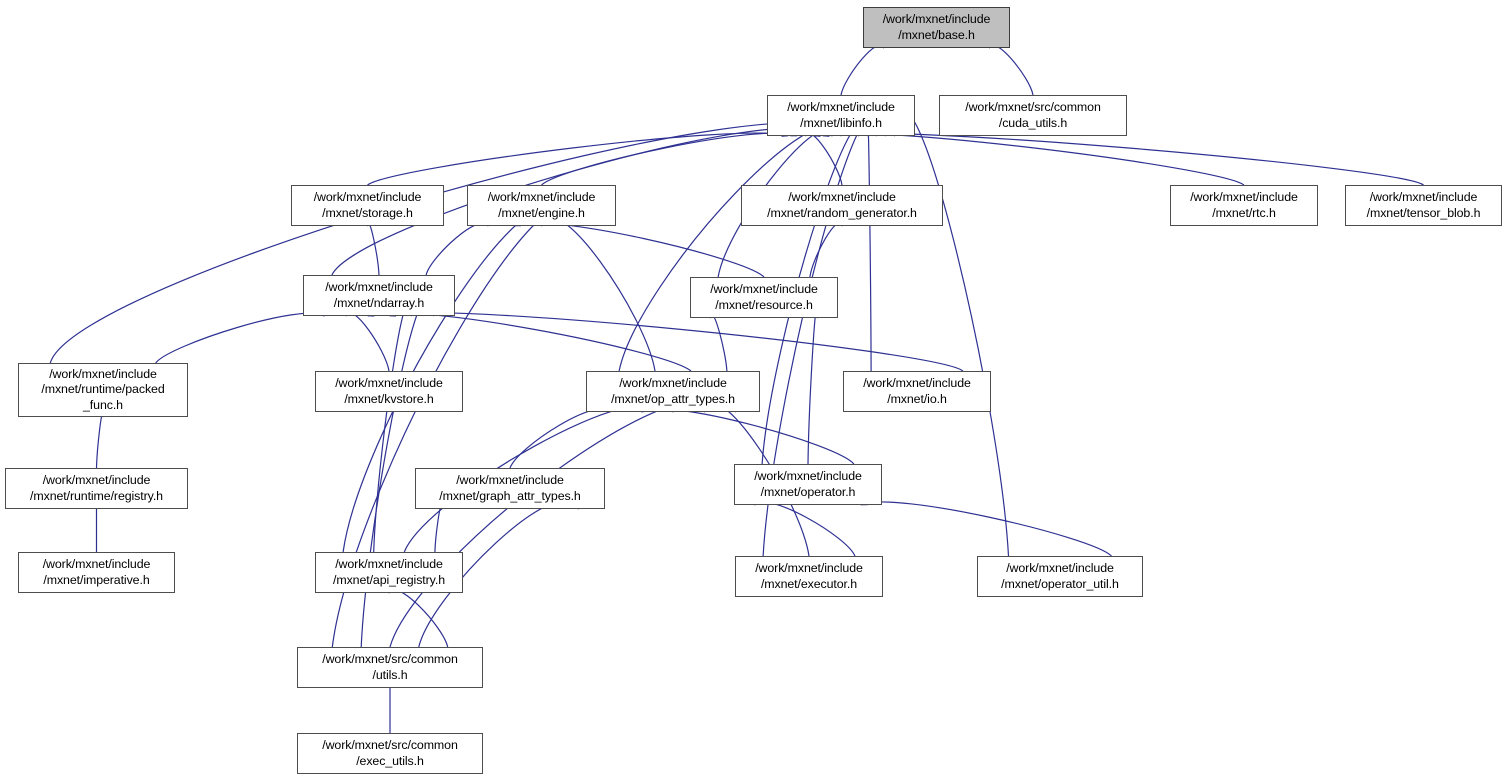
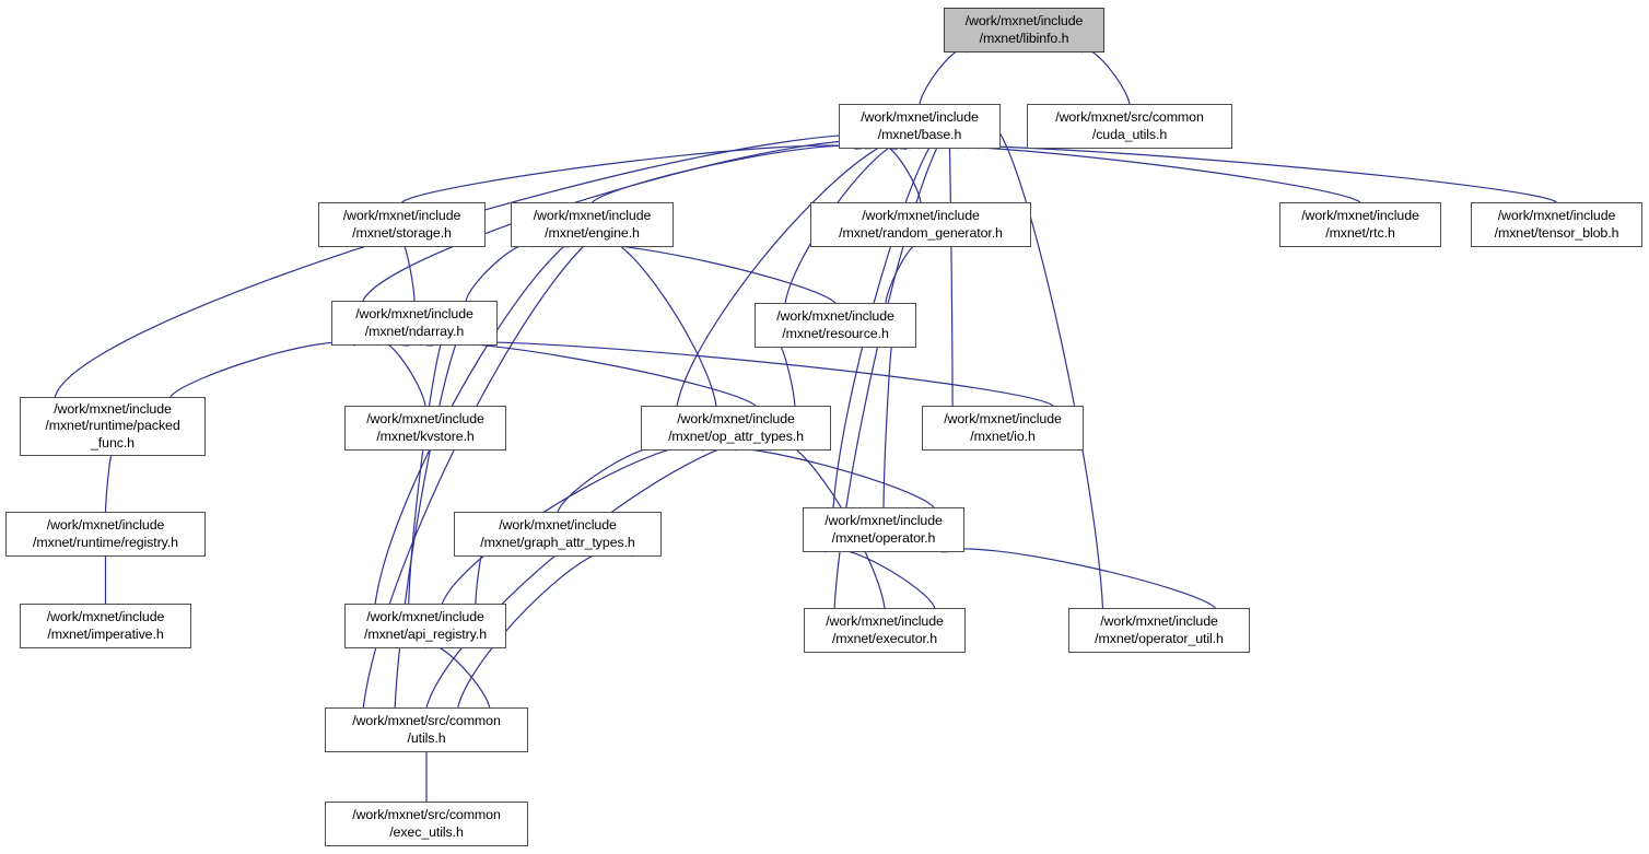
  /work/mxnet/include
- /mxnet/base.h
+ /mxnet/libinfo.h
  /work/mxnet/include
- /mxnet/libinfo.h
+ /mxnet/base.h
  /work/mxnet/src/common
  /cuda_utils.h
  /work/mxnet/include
  /mxnet/storage.h
  /work/mxnet/include
  /mxnet/engine.h
  /work/mxnet/include
  /mxnet/random_generator.h
  /work/mxnet/include
  /mxnet/rtc.h
  /work/mxnet/include
  /mxnet/tensor_blob.h
  /work/mxnet/include
  /mxnet/ndarray.h
  /work/mxnet/include
  /mxnet/resource.h
  /work/mxnet/include
  /mxnet/runtime/packed
  _func.h
  /work/mxnet/include
  /mxnet/kvstore.h
  /work/mxnet/include
  /mxnet/op_attr_types.h
  /work/mxnet/include
  /mxnet/io.h
  /work/mxnet/include
  /mxnet/runtime/registry.h
  /work/mxnet/include
  /mxnet/graph_attr_types.h
  /work/mxnet/include
  /mxnet/operator.h
  /work/mxnet/include
  /mxnet/imperative.h
  /work/mxnet/include
  /mxnet/api_registry.h
  /work/mxnet/include
  /mxnet/executor.h
  /work/mxnet/include
  /mxnet/operator_util.h
  /work/mxnet/src/common
  /utils.h
  /work/mxnet/src/common
  /exec_utils.h
